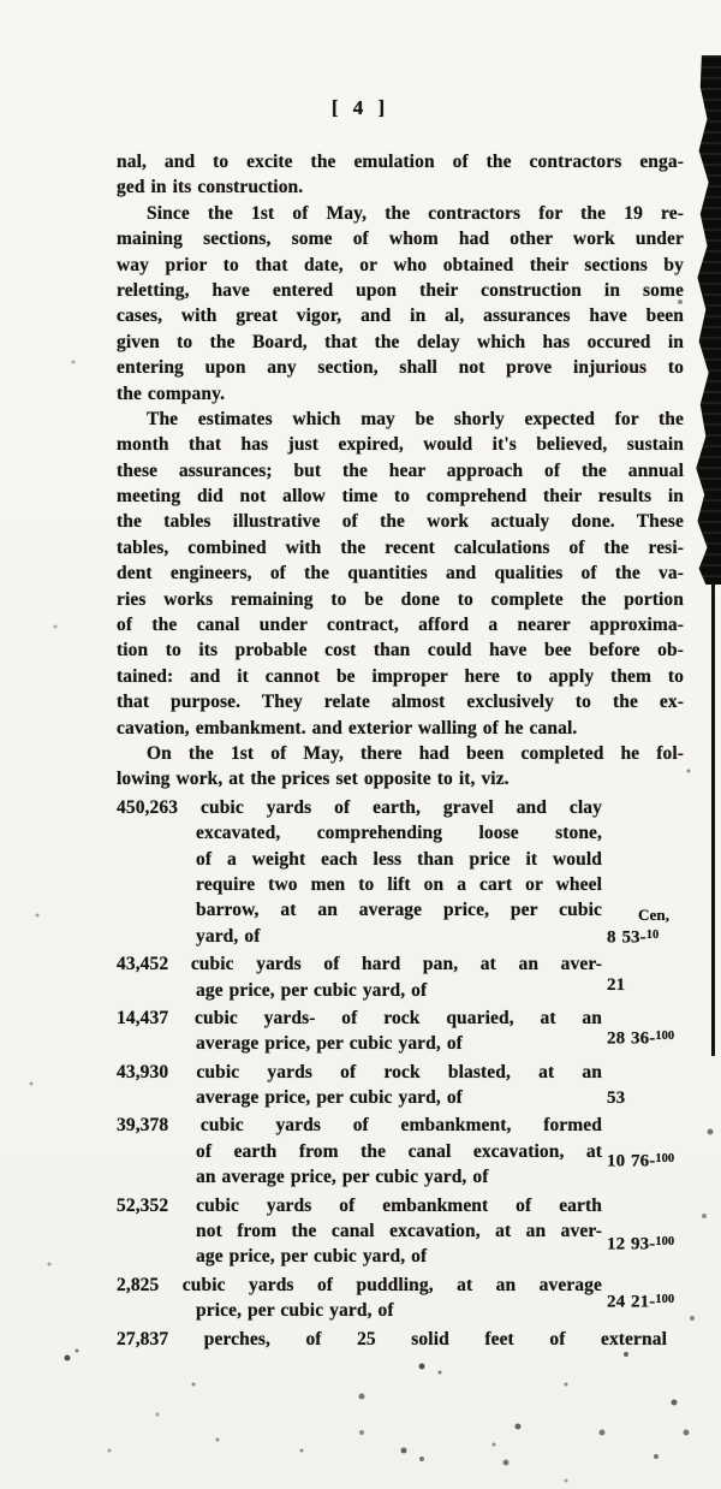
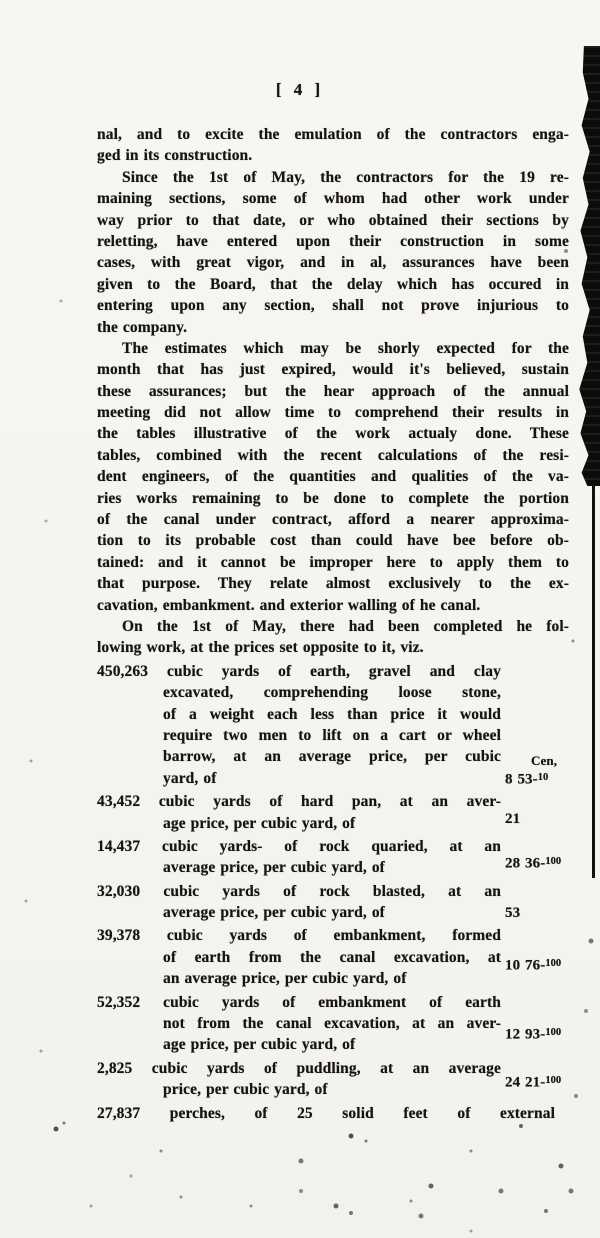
  [ 4 ]
  nal, and to excite the emulation of the contractors enga-
  ged in its construction.
  Since the 1st of May, the contractors for the 19 re-
  maining sections, some of whom had other work under
  way prior to that date, or who obtained their sections by
  reletting, have entered upon their construction in some
  cases, with great vigor, and in al, assurances have been
  given to the Board, that the delay which has occured in
  entering upon any section, shall not prove injurious to
  the company.
  The estimates which may be shorly expected for the
  month that has just expired, would it's believed, sustain
  these assurances; but the hear approach of the annual
  meeting did not allow time to comprehend their results in
  the tables illustrative of the work actualy done. These
  tables, combined with the recent calculations of the resi-
  dent engineers, of the quantities and qualities of the va-
  ries works remaining to be done to complete the portion
  of the canal under contract, afford a nearer approxima-
  tion to its probable cost than could have bee before ob-
  tained: and it cannot be improper here to apply them to
  that purpose. They relate almost exclusively to the ex-
  cavation, embankment. and exterior walling of he canal.
  On the 1st of May, there had been completed he fol-
  lowing work, at the prices set opposite to it, viz.
  450,263 cubic yards of earth, gravel and clay
  excavated, comprehending loose stone,
  of a weight each less than price it would
  require two men to lift on a cart or wheel
  barrow, at an average price, per cubic
  yard, of
  Cen,
  8 53-10
  43,452 cubic yards of hard pan, at an aver-
  age price, per cubic yard, of
  21
  14,437 cubic yards- of rock quaried, at an
  average price, per cubic yard, of
  28 36-100
- 43,930 cubic yards of rock blasted, at an
+ 32,030 cubic yards of rock blasted, at an
  average price, per cubic yard, of
  53
  39,378 cubic yards of embankment, formed
  of earth from the canal excavation, at
  an average price, per cubic yard, of
  10 76-100
  52,352 cubic yards of embankment of earth
  not from the canal excavation, at an aver-
  age price, per cubic yard, of
  12 93-100
  2,825 cubic yards of puddling, at an average
  price, per cubic yard, of
  24 21-100
  27,837 perches, of 25 solid feet of external
